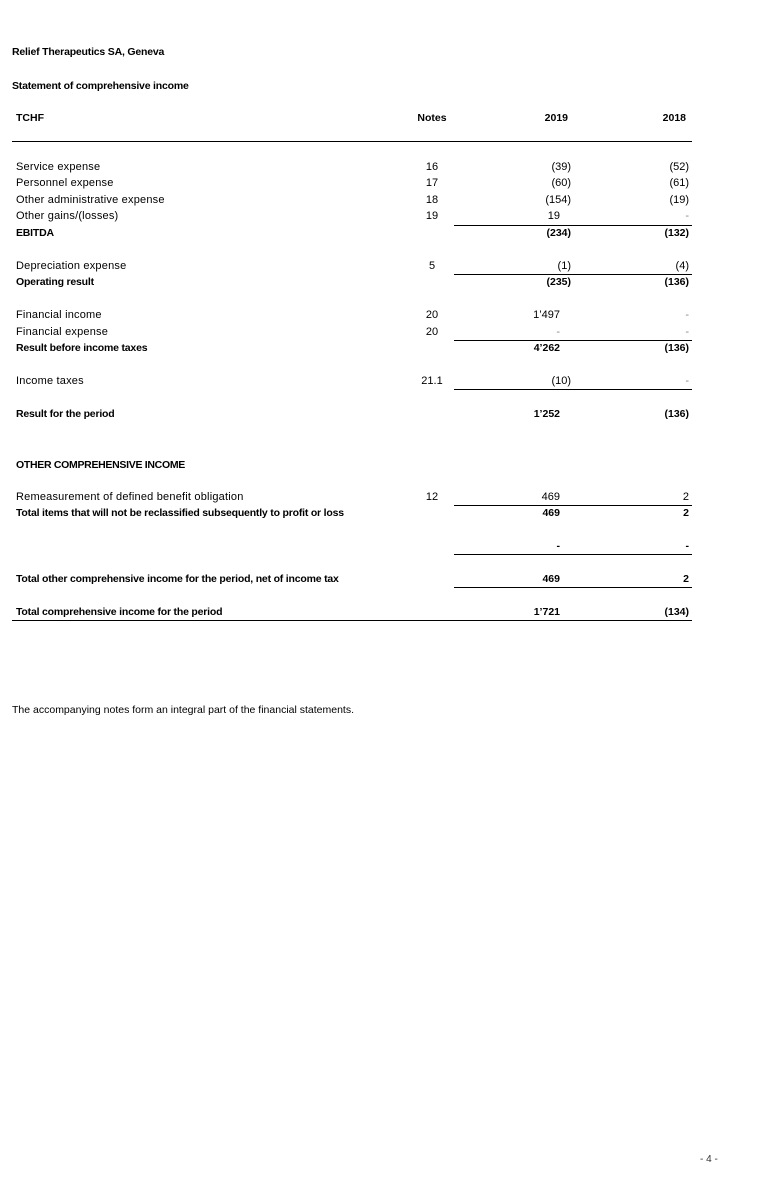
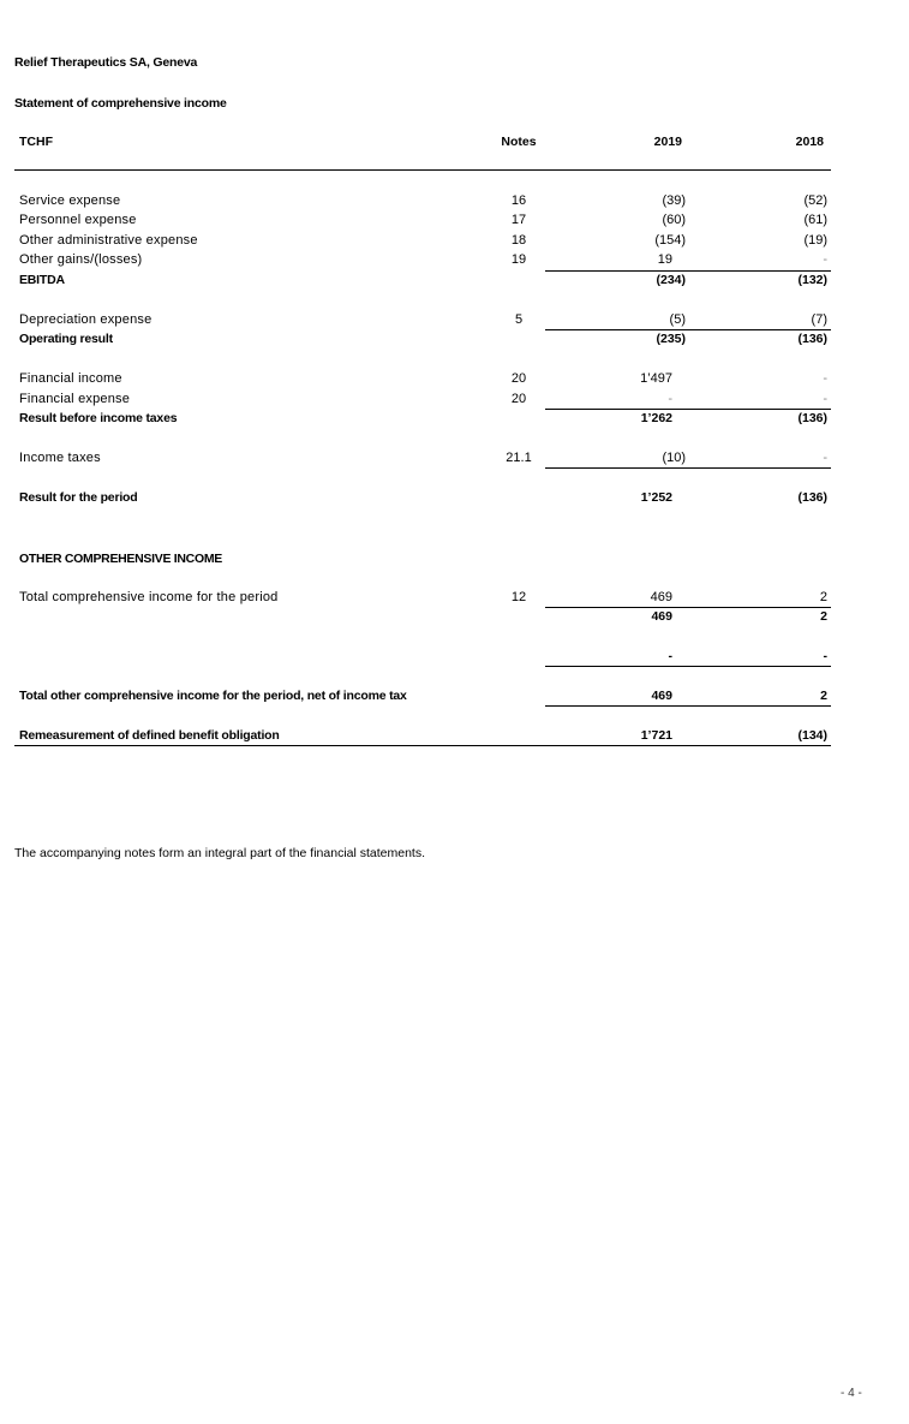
  Relief Therapeutics SA, Geneva
  Statement of comprehensive income
  TCHF
  Notes
  2019
  2018
  Service expense
  16
  (39)
  (52)
  Personnel expense
  17
  (60)
  (61)
  Other administrative expense
  18
  (154)
  (19)
  Other gains/(losses)
  19
  19
  -
  EBITDA
  (234)
  (132)
  Depreciation expense
  5
- (1)
+ (5)
- (4)
+ (7)
  Operating result
  (235)
  (136)
  Financial income
  20
  1’497
  -
  Financial expense
  20
  -
  -
  Result before income taxes
- 4’262
+ 1’262
  (136)
  Income taxes
  21.1
  (10)
  -
  Result for the period
  1’252
  (136)
  OTHER COMPREHENSIVE INCOME
- Remeasurement of defined benefit obligation
+ Total comprehensive income for the period
  12
  469
  2
- Total items that will not be reclassified subsequently to profit or loss
  469
  2
  -
  -
  Total other comprehensive income for the period, net of income tax
  469
  2
- Total comprehensive income for the period
+ Remeasurement of defined benefit obligation
  1’721
  (134)
  The accompanying notes form an integral part of the financial statements.
  - 4 -
